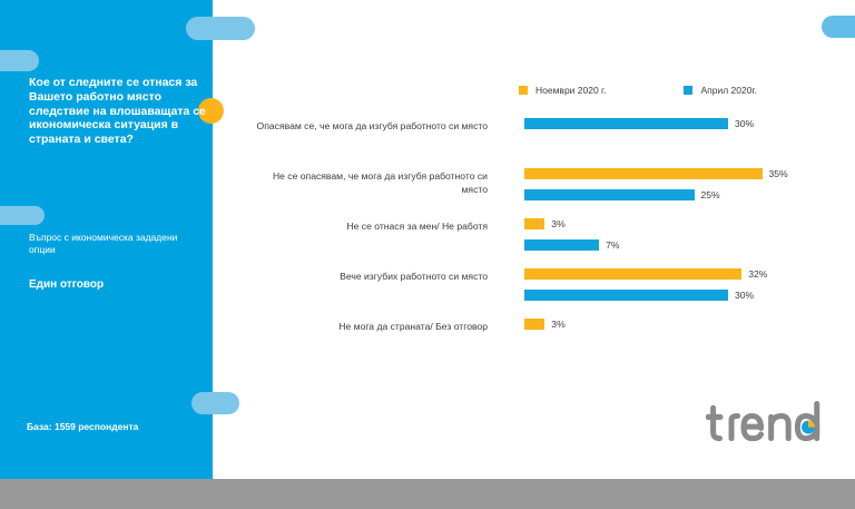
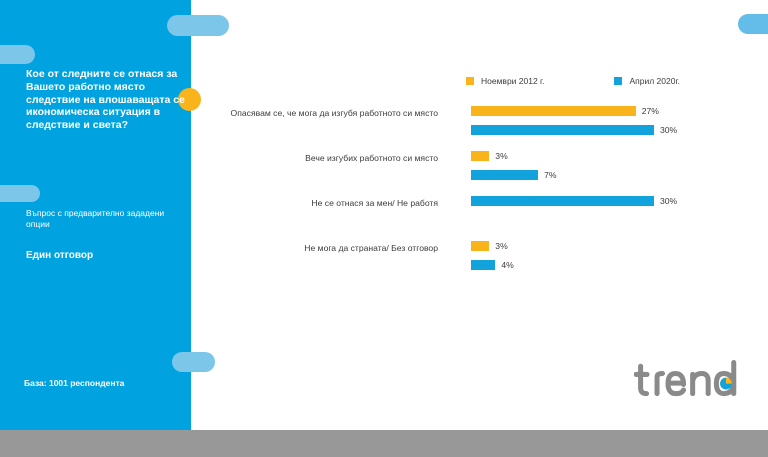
- Кое от следните се отнася за Вашето работно място следствие на влошаващата се икономическа ситуация в страната и света?
+ Кое от следните се отнася за Вашето работно място следствие на влошаващата се икономическа ситуация в следствие и света?
- Въпрос с икономическа зададени опции
+ Въпрос с предварително зададени опции
  Един отговор
- База: 1559 респондента
+ База: 1001 респондента
- Ноември 2020 г.
+ Ноември 2012 г.
  Април 2020г.
  Опасявам се, че мога да изгубя работното си място
+ 27%
  30%
- Не се опасявам, че мога да изгубя работното си място
- 35%
- 25%
- Не се отнася за мен/ Не работя
+ Вече изгубих работното си място
  3%
  7%
- Вече изгубих работното си място
+ Не се отнася за мен/ Не работя
- 32%
  30%
  Не мога да страната/ Без отговор
  3%
+ 4%
